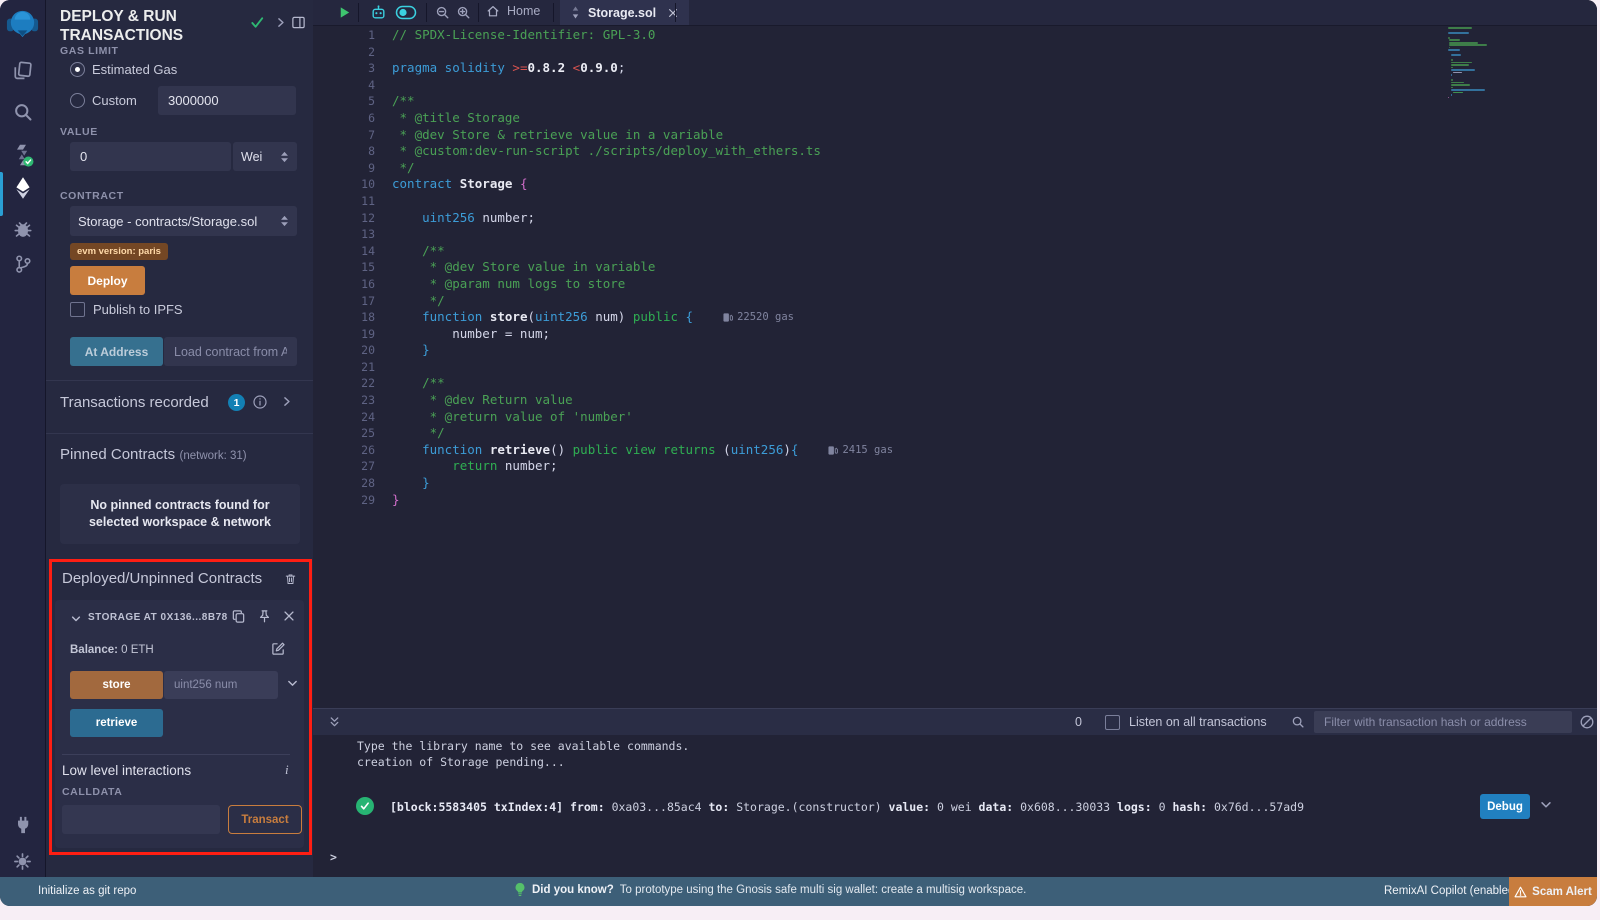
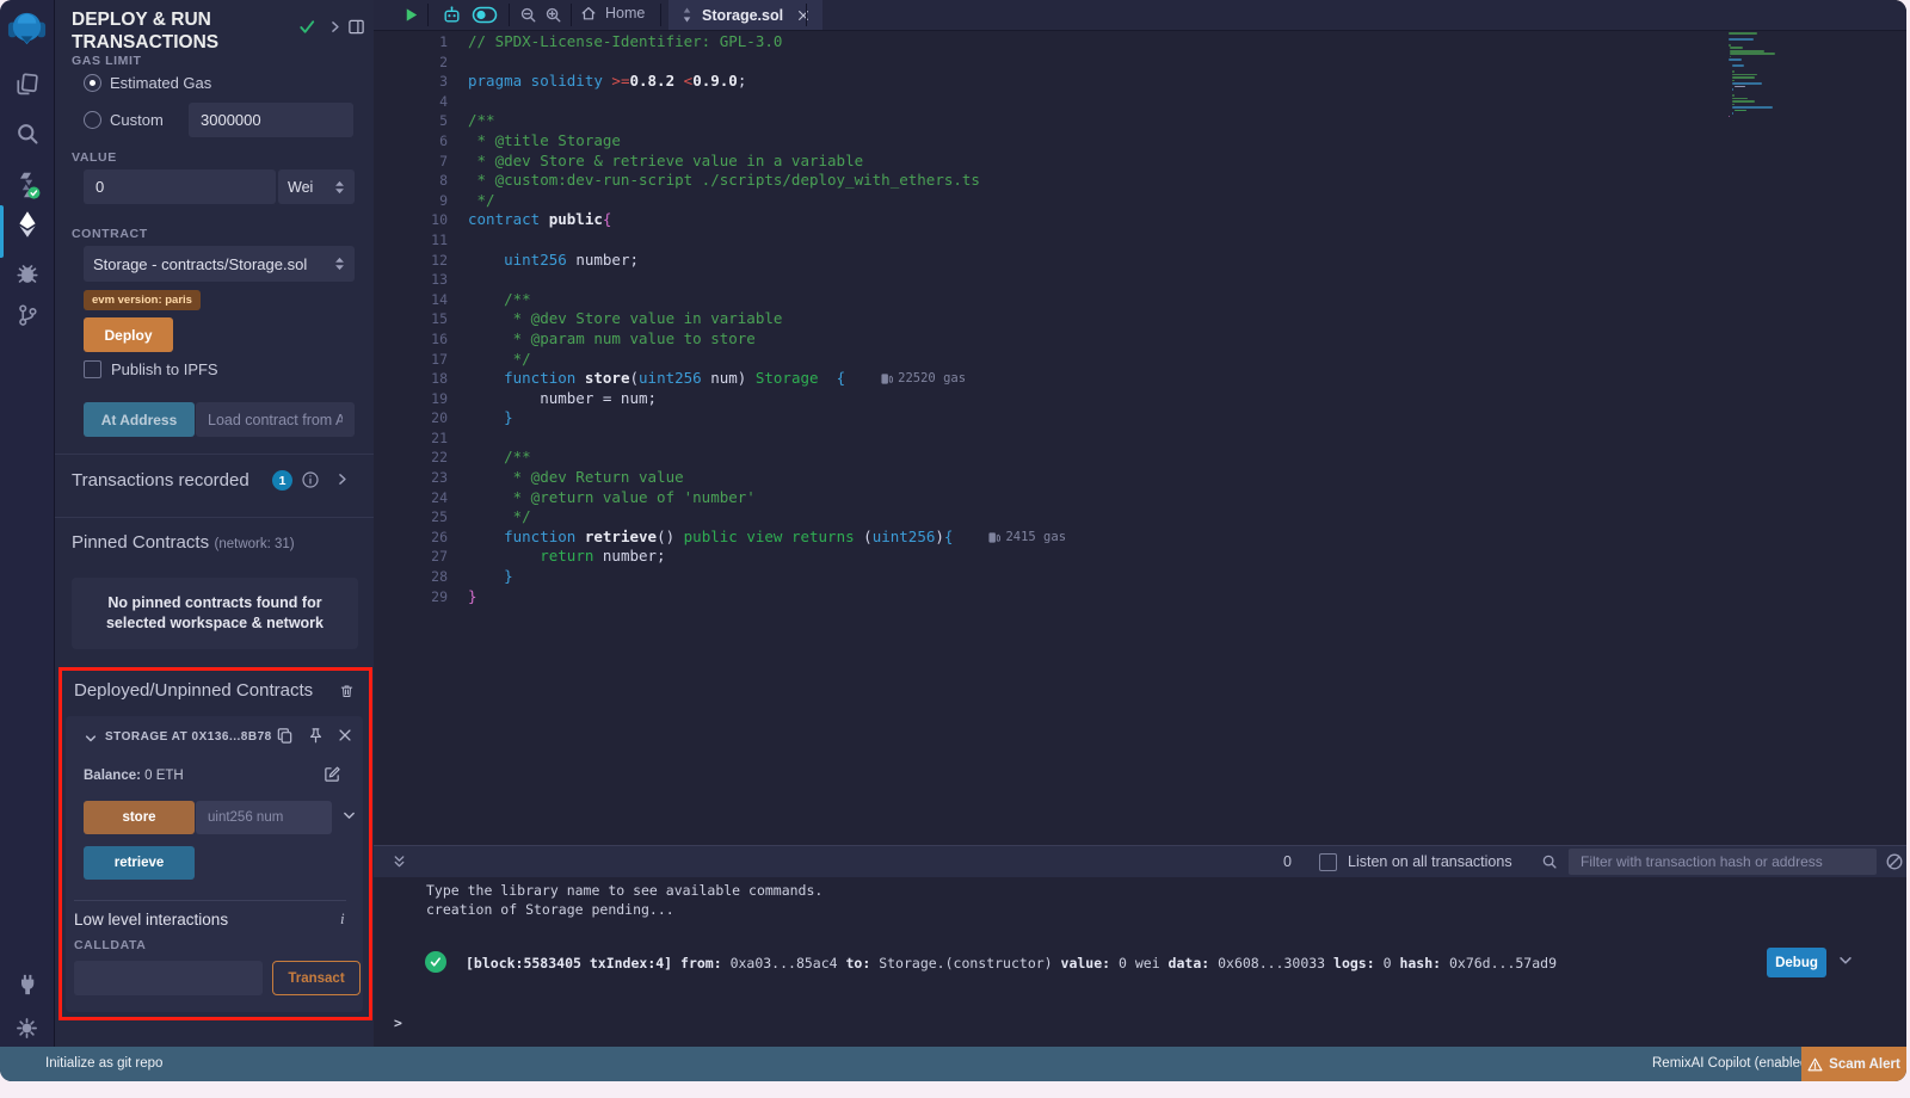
  DEPLOY & RUN
  TRANSACTIONS
  GAS LIMIT
  Estimated Gas
  Custom
  3000000
  VALUE
  0
  Wei
  CONTRACT
  Storage - contracts/Storage.sol
  evm version: paris
  Deploy
  Publish to IPFS
  At Address
  Load contract from A
  Transactions recorded
  1
  Pinned Contracts (network: 31)
  No pinned contracts found for
  selected workspace & network
  Deployed/Unpinned Contracts
  STORAGE AT 0X136...8B78
  Balance: 0 ETH
  store
  uint256 num
  retrieve
  Low level interactions
  i
  CALLDATA
  Transact
  Home
  Storage.sol
  1
  // SPDX-License-Identifier: GPL-3.0
  2
  3
  pragma solidity >=0.8.2 <0.9.0;
  4
  5
  /**
  6
  * @title Storage
  7
  * @dev Store & retrieve value in a variable
  8
  * @custom:dev-run-script ./scripts/deploy_with_ethers.ts
  9
  */
  10
- contract Storage {
+ contract public{
  11
  12
  uint256 number;
  13
  14
  /**
  15
  * @dev Store value in variable
  16
- * @param num logs to store
+ * @param num value to store
  17
  */
  18
- function store(uint256 num) public {
+ function store(uint256 num) Storage {
  22520 gas
  19
  number = num;
  20
  }
  21
  22
  /**
  23
  * @dev Return value
  24
  * @return value of 'number'
  25
  */
  26
  function retrieve() public view returns (uint256){
  2415 gas
  27
  return number;
  28
  }
  29
  }
  0
  Listen on all transactions
  Filter with transaction hash or address
  Type the library name to see available commands.
  creation of Storage pending...
  [block:5583405 txIndex:4] from: 0xa03...85ac4 to: Storage.(constructor) value: 0 wei data: 0x608...30033 logs: 0 hash: 0x76d...57ad9
  Debug
  >
  Initialize as git repo
- Did you know?
- To prototype using the Gnosis safe multi sig wallet: create a multisig workspace.
  RemixAI Copilot (enable
  Scam Alert
